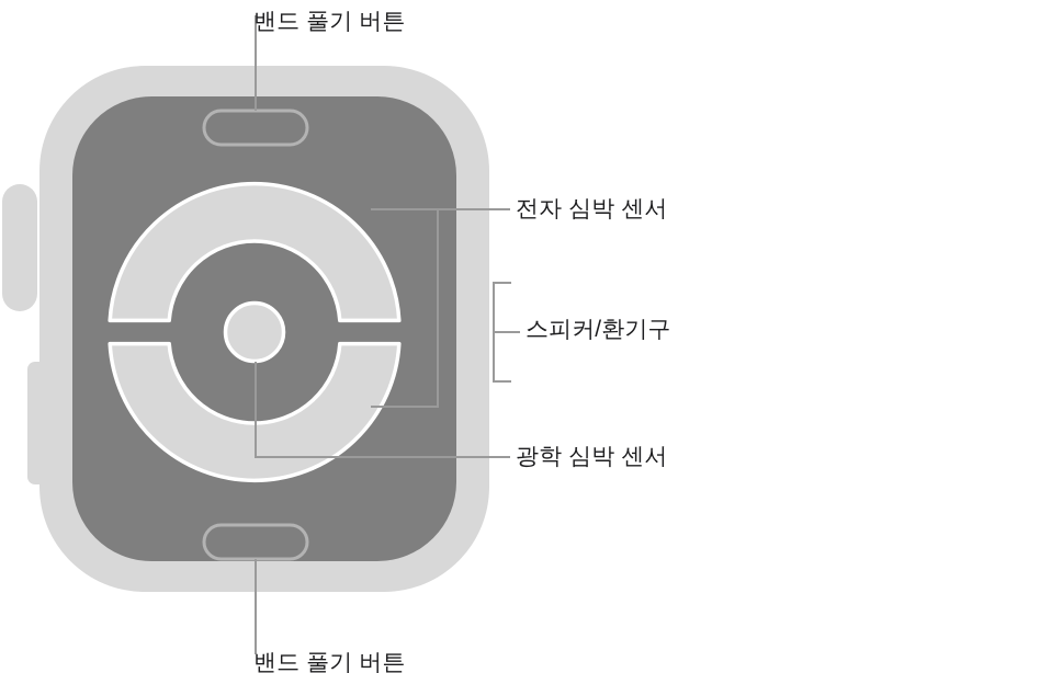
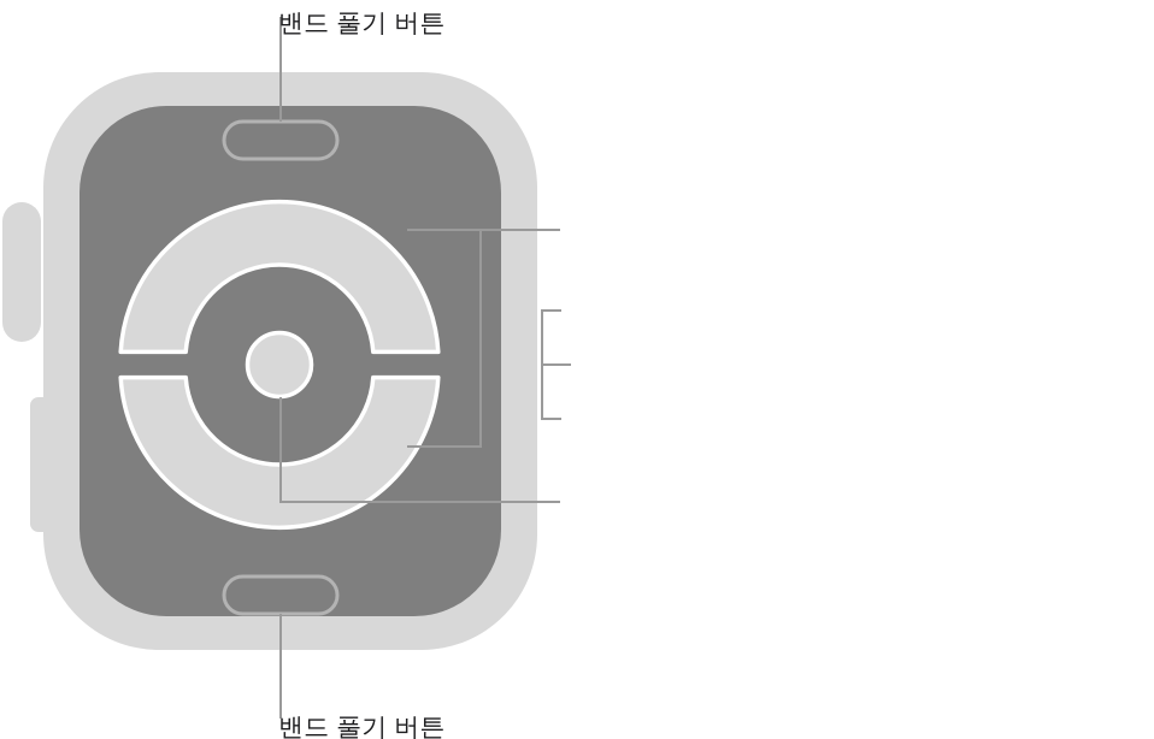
  밴드 풀기 버튼
- 전자 심박 센서
- 스피커/환기구
- 광학 심박 센서
  밴드 풀기 버튼
